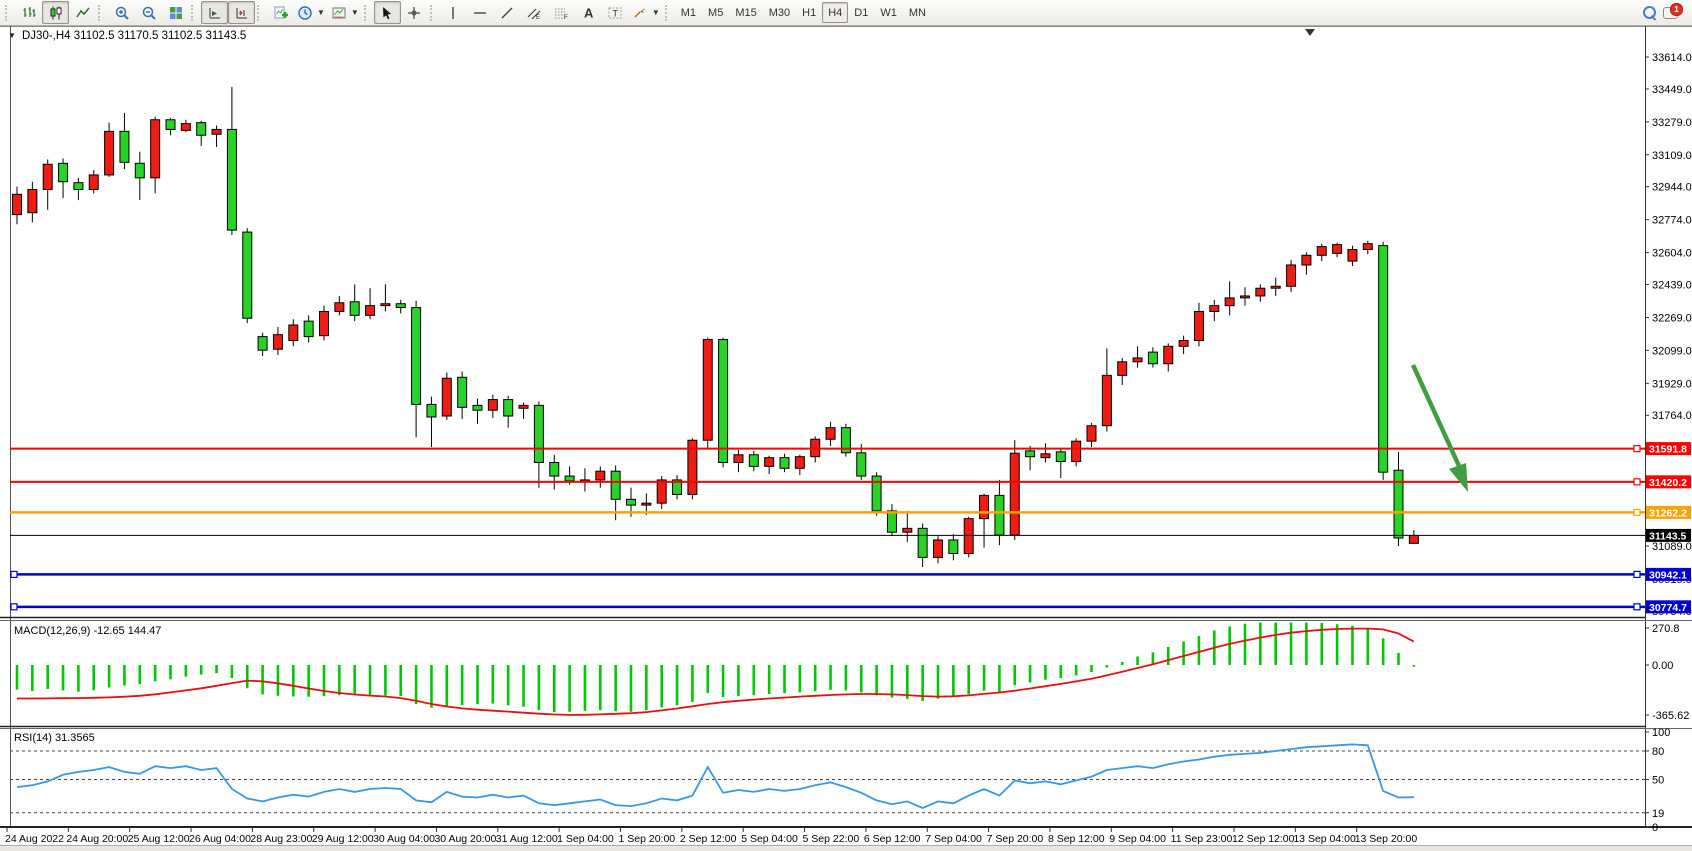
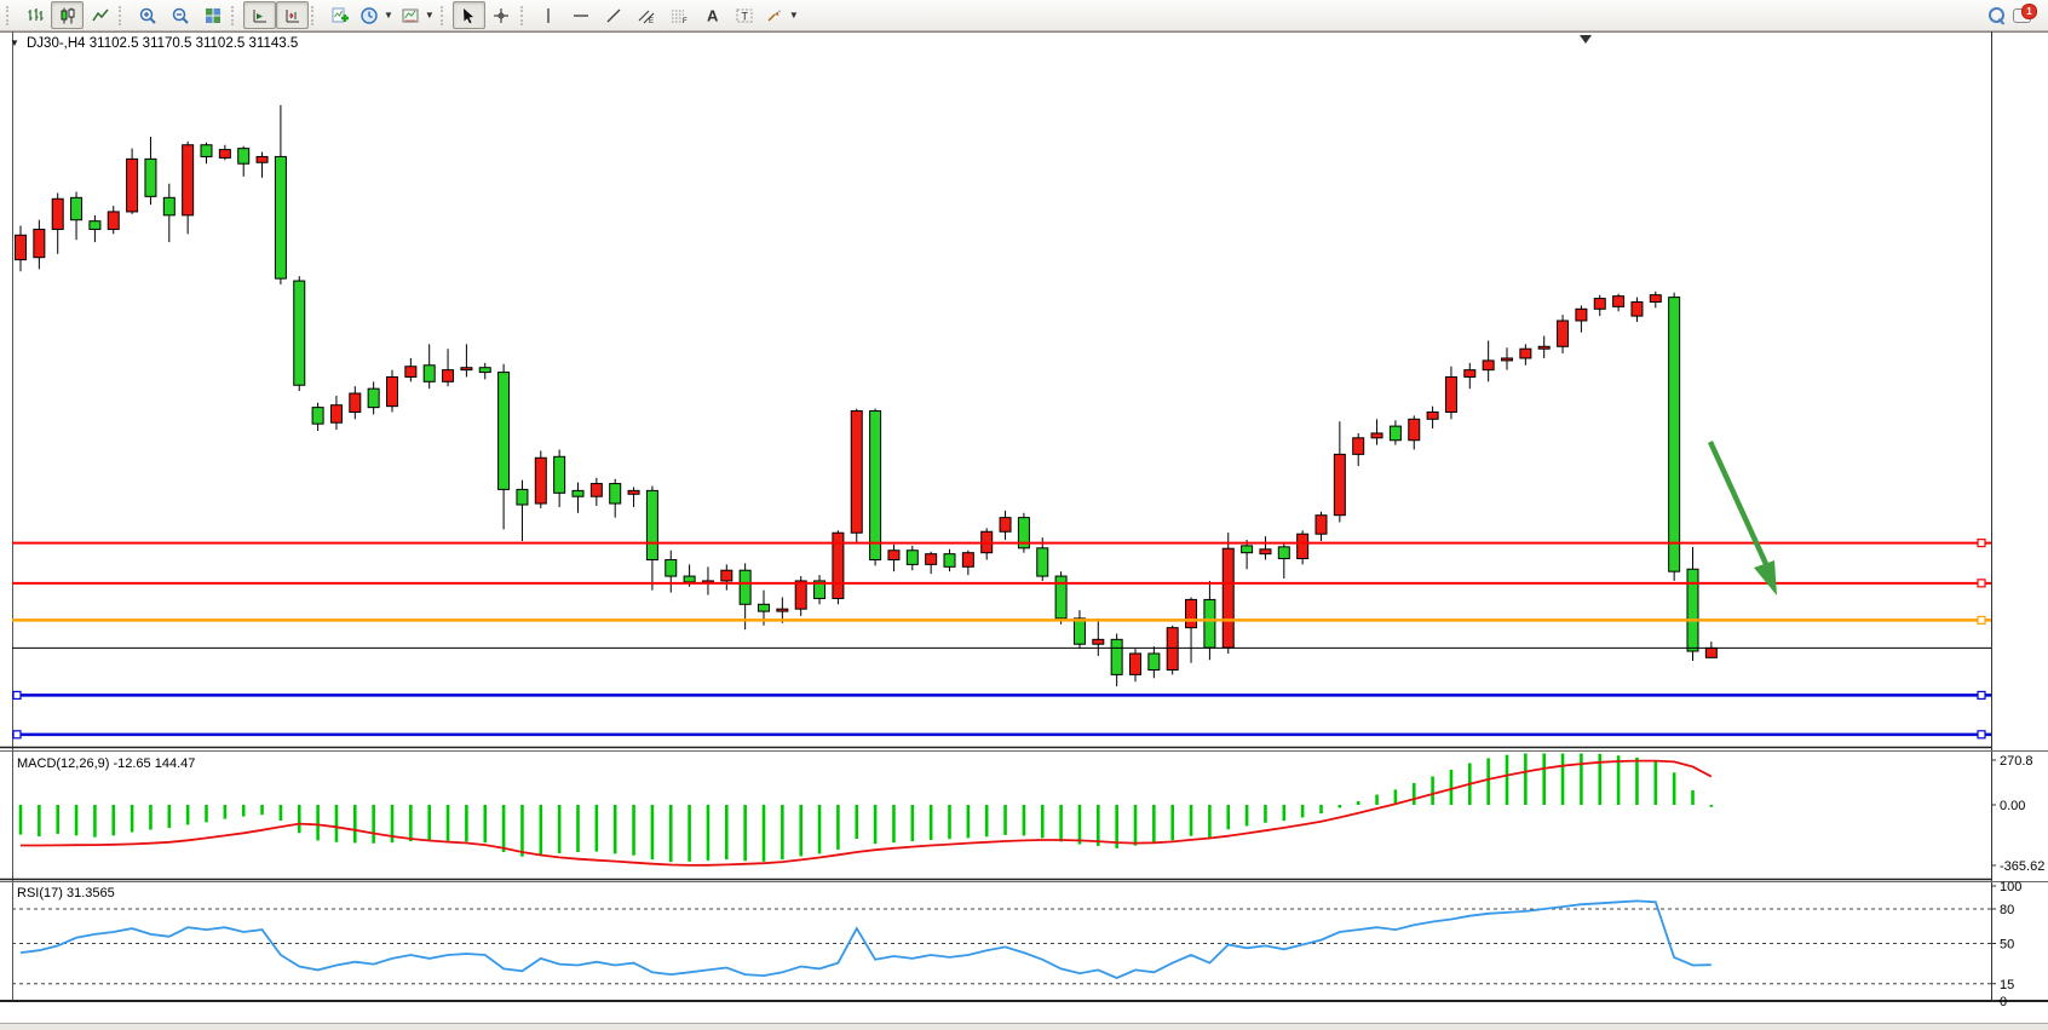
  ▼
  ▼
  A
  T
  ▼
- M1
- M5
- M15
- M30
- H1
- H4
- D1
- W1
- MN
  1
- 33614.0
- 33449.0
- 33279.0
- 33109.0
- 32944.0
- 32774.0
- 32604.0
- 32439.0
- 32269.0
- 32099.0
- 31929.0
- 31764.0
- 31089.0
- 31591.8
- 31420.2
- 31262.2
- 31143.5
- 30942.1
- 30774.7
  ▼
  DJ30-,H4 31102.5 31170.5 31102.5 31143.5
  MACD(12,26,9) -12.65 144.47
  270.8
  0.00
  -365.62
- RSI(14) 31.3565
+ RSI(17) 31.3565
  100
  80
  50
- 19
+ 15
  0
- 24 Aug 2022
- 24 Aug 20:00
- 25 Aug 12:00
- 26 Aug 04:00
- 28 Aug 23:00
- 29 Aug 12:00
- 30 Aug 04:00
- 30 Aug 20:00
- 31 Aug 12:00
- 1 Sep 04:00
- 1 Sep 20:00
- 2 Sep 12:00
- 5 Sep 04:00
- 5 Sep 22:00
- 6 Sep 12:00
- 7 Sep 04:00
- 7 Sep 20:00
- 8 Sep 12:00
- 9 Sep 04:00
- 11 Sep 23:00
- 12 Sep 12:00
- 13 Sep 04:00
- 13 Sep 20:00
